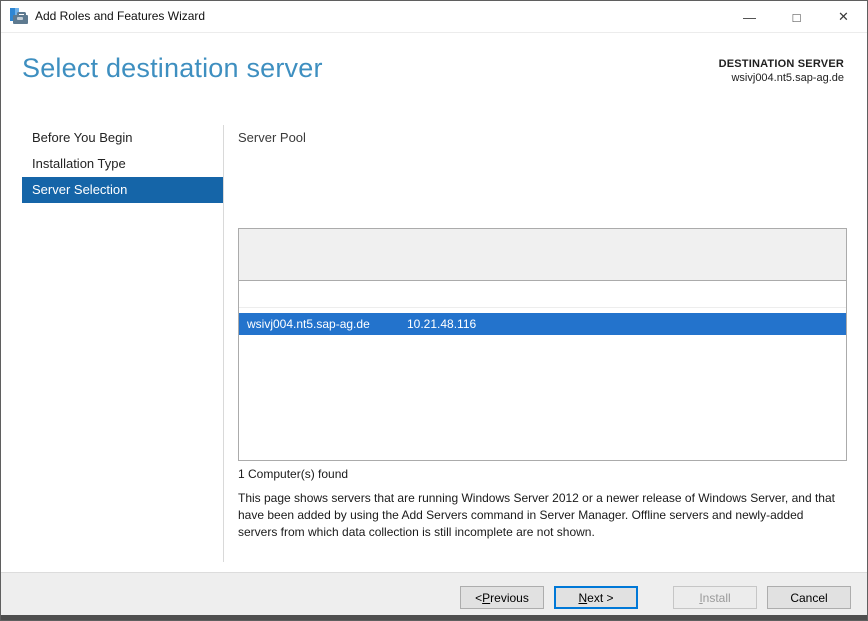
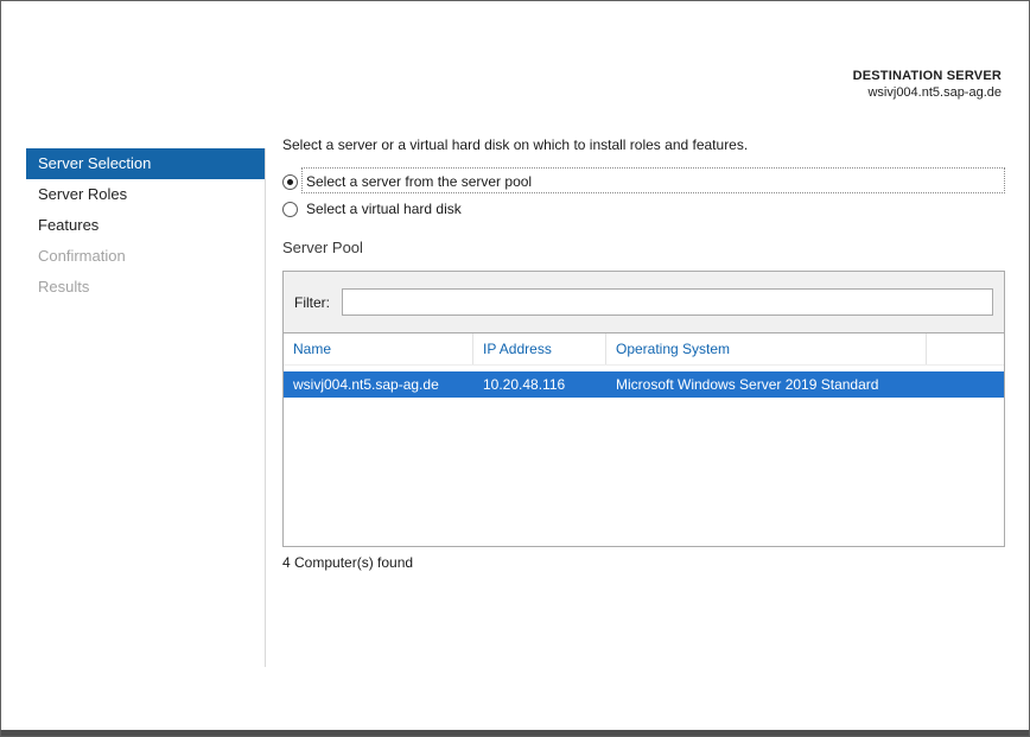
- Add Roles and Features Wizard
- —
- □
- ✕
- Select destination server
  DESTINATION SERVER
  wsivj004.nt5.sap-ag.de
- Before You Begin
- Installation Type
  Server Selection
+ Server Roles
+ Features
+ Confirmation
+ Results
+ Select a server or a virtual hard disk on which to install roles and features.
+ Select a server from the server pool
+ Select a virtual hard disk
  Server Pool
+ Filter:
+ Name
+ IP Address
+ Operating System
  wsivj004.nt5.sap-ag.de
- 10.21.48.116
+ 10.20.48.116
+ Microsoft Windows Server 2019 Standard
- 1 Computer(s) found
+ 4 Computer(s) found
- This page shows servers that are running Windows Server 2012 or a newer release of Windows Server, and that have been added by using the Add Servers command in Server Manager. Offline servers and newly-added servers from which data collection is still incomplete are not shown.
- <
- P
- revious
- N
- ext >
- I
- nstall
- Cancel
